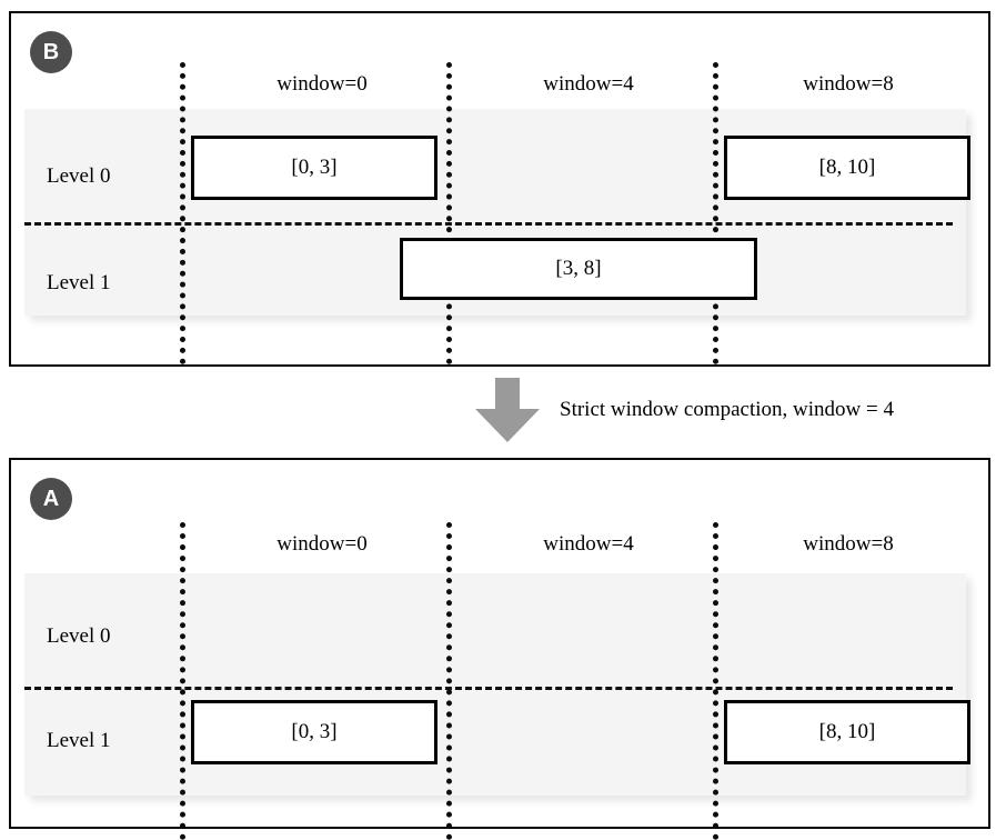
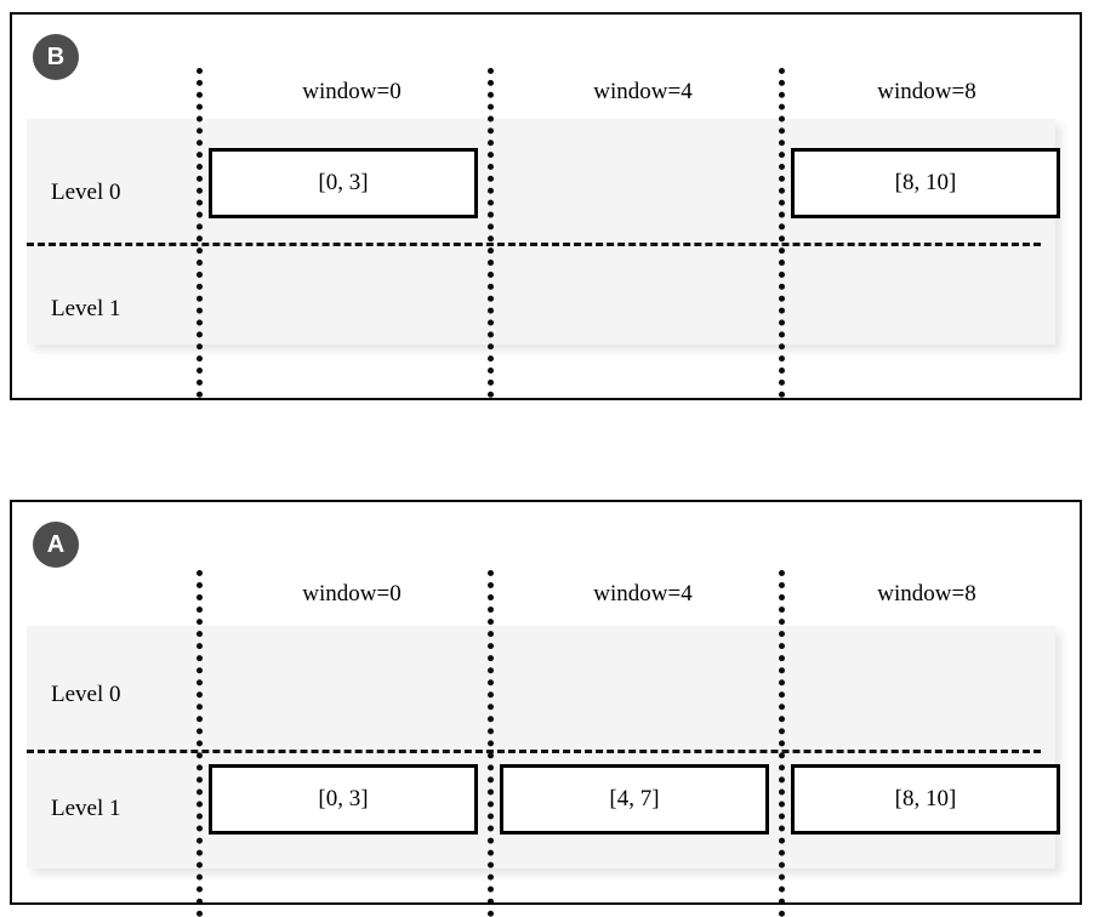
  B
  window=0
  window=4
  window=8
  Level 0
  Level 1
  [0, 3]
  [8, 10]
- [3, 8]
- Strict window compaction, window = 4
  A
  window=0
  window=4
  window=8
  Level 0
  Level 1
  [0, 3]
+ [4, 7]
  [8, 10]
